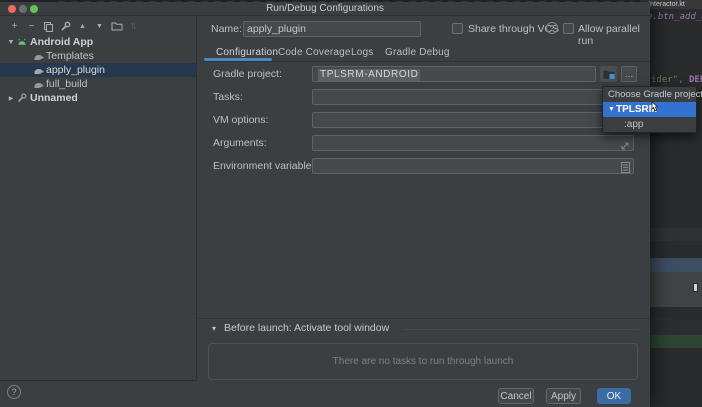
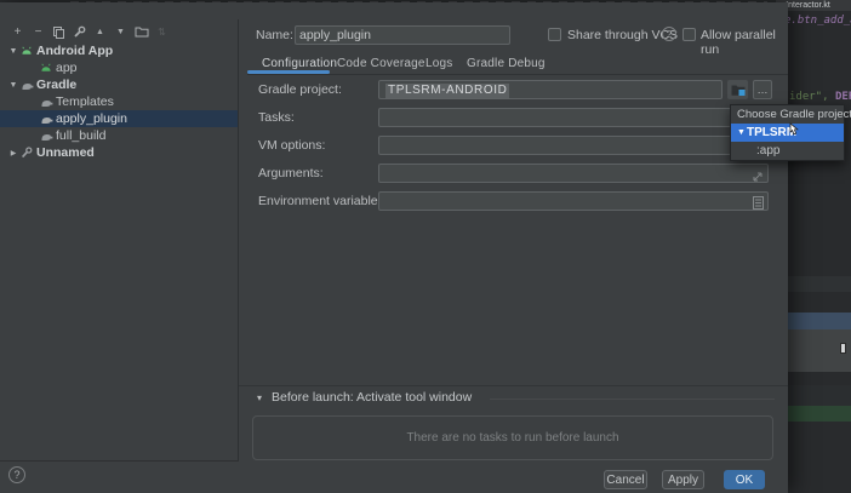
  .btn_add_
  ider", DE
- Run/Debug Configurations
  +
  −
  ⇅
  Android App
+ app
+ Gradle
  Templates
  apply_plugin
  full_build
  Unnamed
  Name:
  apply_plugin
  Share through VCS
  ?
  Allow parallel run
  Configuration
  Code Coverage
  Logs
  Gradle Debug
  Gradle project:
  TPLSRM-ANDROID
  …
  Tasks:
  VM options:
  Arguments:
  Environment variable
  ▾
  Before launch: Activate tool window
- There are no tasks to run through launch
+ There are no tasks to run before launch
  Cancel
  Apply
  OK
  ?
  Choose Gradle projec
  TPLSRM
  :app
